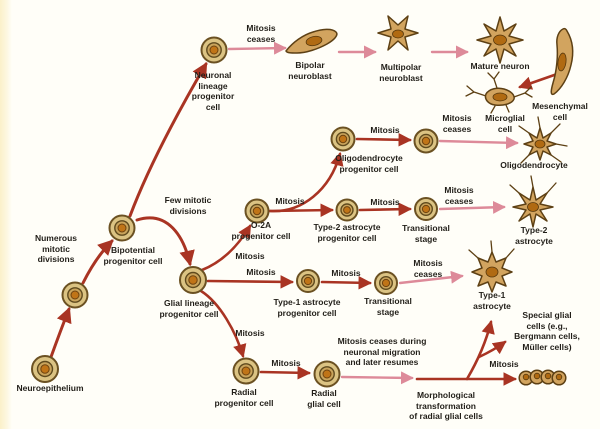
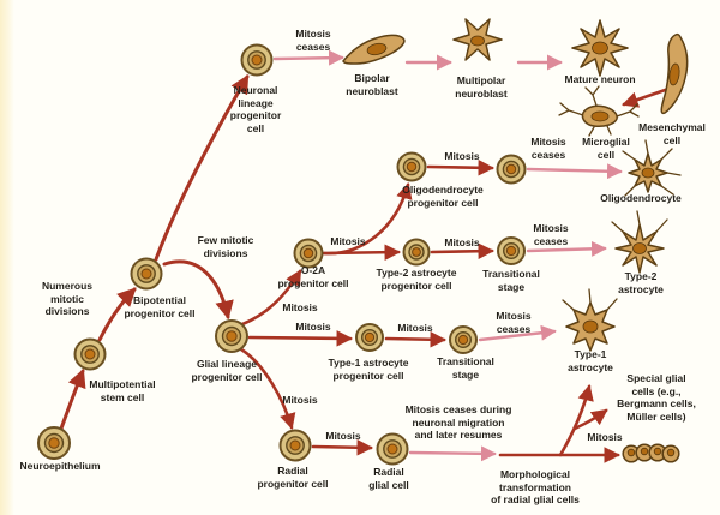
  Neuroepithelium
+ Multipotential
+ stem cell
  Numerous
  mitotic
  divisions
  Bipotential
  progenitor cell
  Glial lineage
  progenitor cell
  Neuronal
  lineage
  progenitor
  cell
  Mitosis
  ceases
  Bipolar
  neuroblast
  Multipolar
  neuroblast
  Mature neuron
  Mesenchymal
  cell
  Microglial
  cell
  Mitosis
  ceases
  Oligodendrocyte
  Oligodendrocyte
  progenitor cell
  Mitosis
  Few mitotic
  divisions
  O-2A
  progenitor cell
  Mitosis
  Type-2 astrocyte
  progenitor cell
  Mitosis
  Transitional
  stage
  Mitosis
  ceases
  Type-2
  astrocyte
  Mitosis
  Mitosis
  Type-1 astrocyte
  progenitor cell
  Mitosis
  Transitional
  stage
  Mitosis
  ceases
  Type-1
  astrocyte
  Mitosis
  Radial
  progenitor cell
  Mitosis
  Radial
  glial cell
  Mitosis ceases during
  neuronal migration
  and later resumes
  Morphological
  transformation
  of radial glial cells
  Special glial
  cells (e.g.,
  Bergmann cells,
  Müller cells)
  Mitosis
